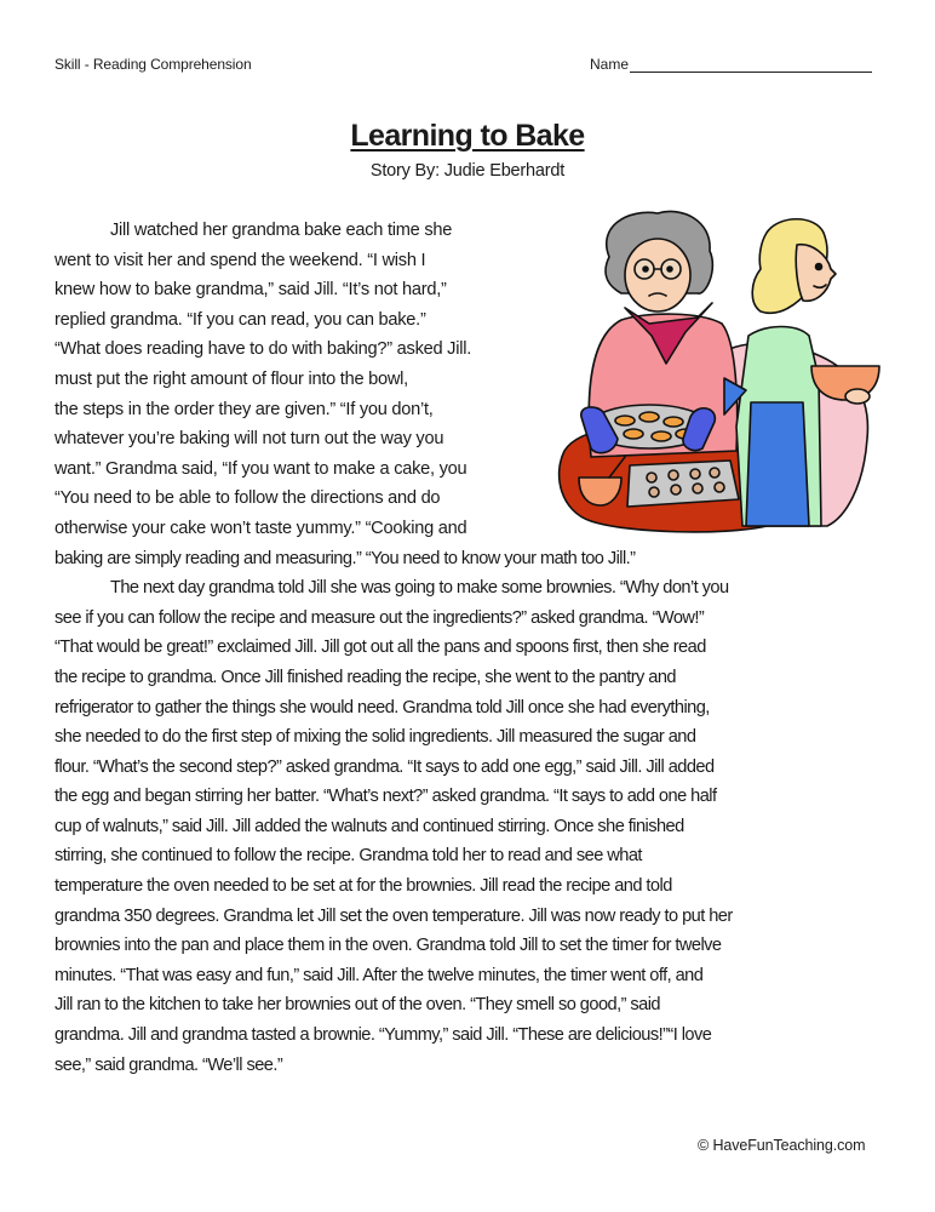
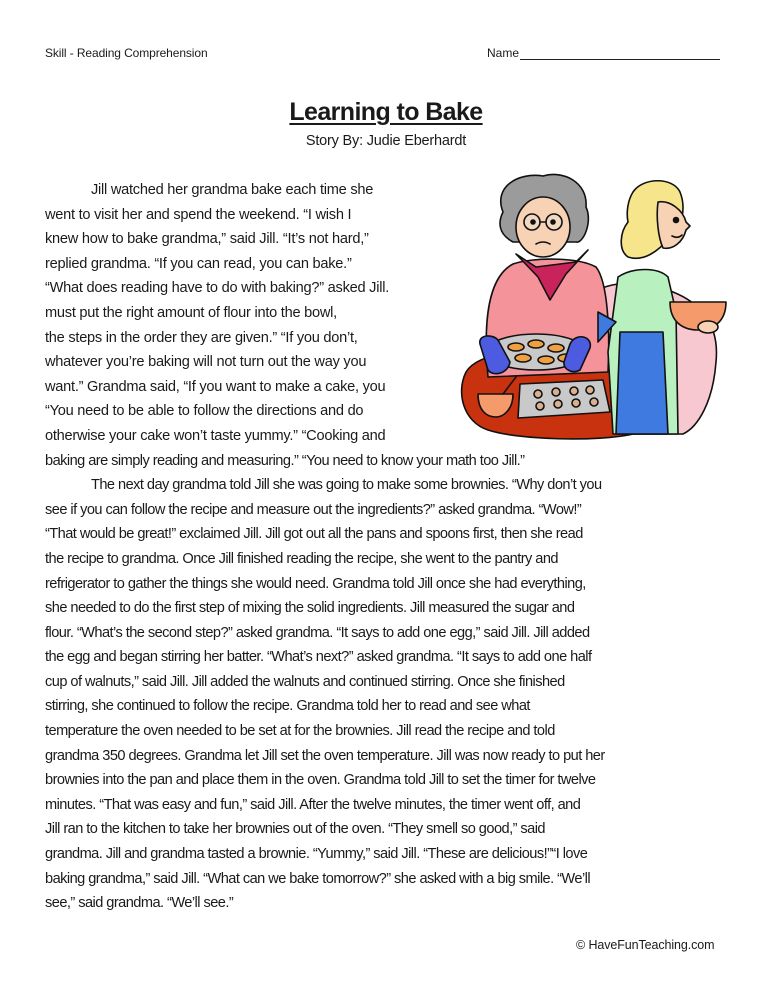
  Skill - Reading Comprehension
  Name
  Learning to Bake
  Story By: Judie Eberhardt
  Jill watched her grandma bake each time she
  went to visit her and spend the weekend. “I wish I
  knew how to bake grandma,” said Jill. “It’s not hard,”
  replied grandma. “If you can read, you can bake.”
  “What does reading have to do with baking?” asked Jill.
  must put the right amount of flour into the bowl,
  the steps in the order they are given.” “If you don’t,
  whatever you’re baking will not turn out the way you
  want.” Grandma said, “If you want to make a cake, you
  “You need to be able to follow the directions and do
  otherwise your cake won’t taste yummy.” “Cooking and
  baking are simply reading and measuring.” “You need to know your math too Jill.”
  The next day grandma told Jill she was going to make some brownies. “Why don’t you
  see if you can follow the recipe and measure out the ingredients?” asked grandma. “Wow!”
  “That would be great!” exclaimed Jill. Jill got out all the pans and spoons first, then she read
  the recipe to grandma. Once Jill finished reading the recipe, she went to the pantry and
  refrigerator to gather the things she would need. Grandma told Jill once she had everything,
  she needed to do the first step of mixing the solid ingredients. Jill measured the sugar and
  flour. “What’s the second step?” asked grandma. “It says to add one egg,” said Jill. Jill added
  the egg and began stirring her batter. “What’s next?” asked grandma. “It says to add one half
  cup of walnuts,” said Jill. Jill added the walnuts and continued stirring. Once she finished
  stirring, she continued to follow the recipe. Grandma told her to read and see what
  temperature the oven needed to be set at for the brownies. Jill read the recipe and told
  grandma 350 degrees. Grandma let Jill set the oven temperature. Jill was now ready to put her
  brownies into the pan and place them in the oven. Grandma told Jill to set the timer for twelve
  minutes. “That was easy and fun,” said Jill. After the twelve minutes, the timer went off, and
  Jill ran to the kitchen to take her brownies out of the oven. “They smell so good,” said
  grandma. Jill and grandma tasted a brownie. “Yummy,” said Jill. “These are delicious!”“I love
+ baking grandma,” said Jill. “What can we bake tomorrow?” she asked with a big smile. “We’ll
  see,” said grandma. “We’ll see.”
  © HaveFunTeaching.com
